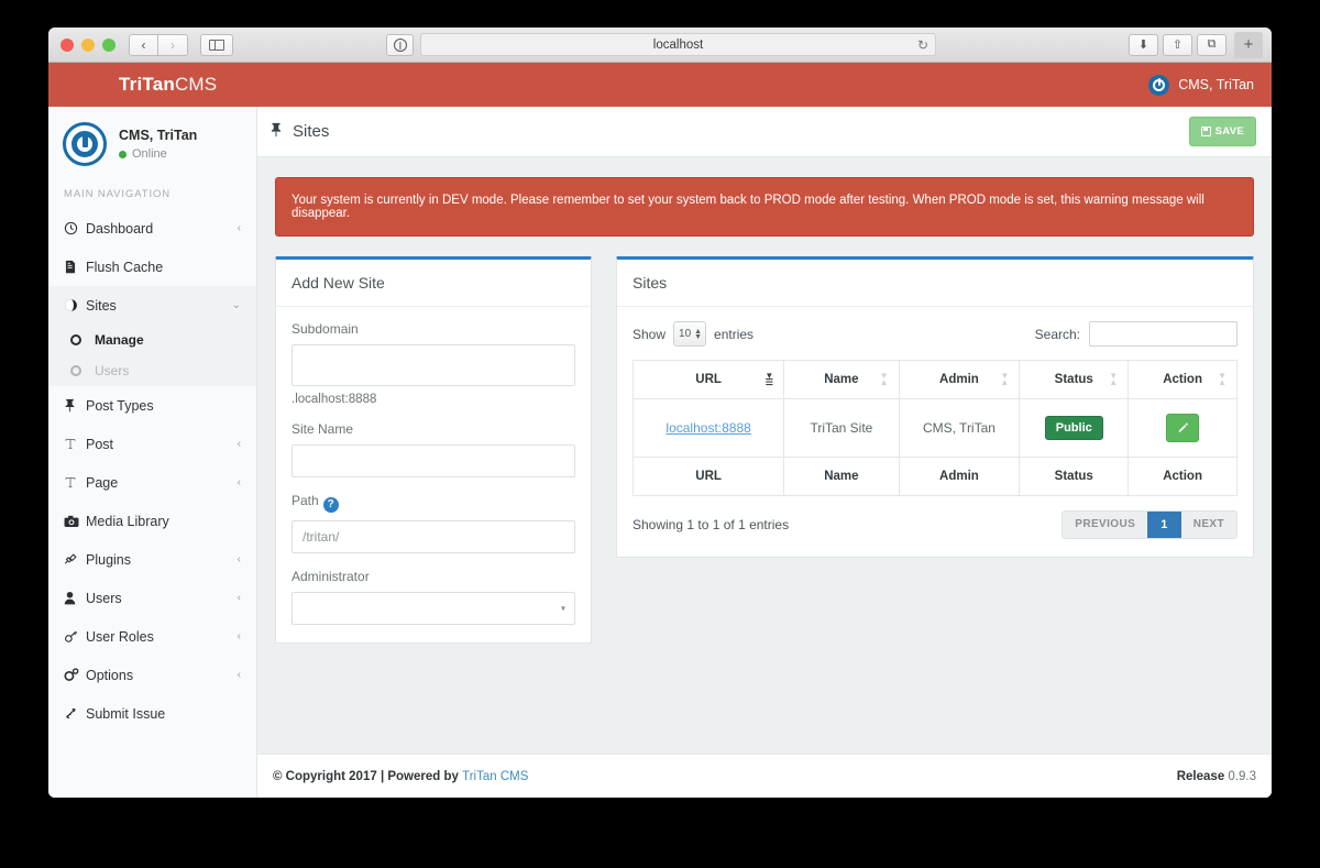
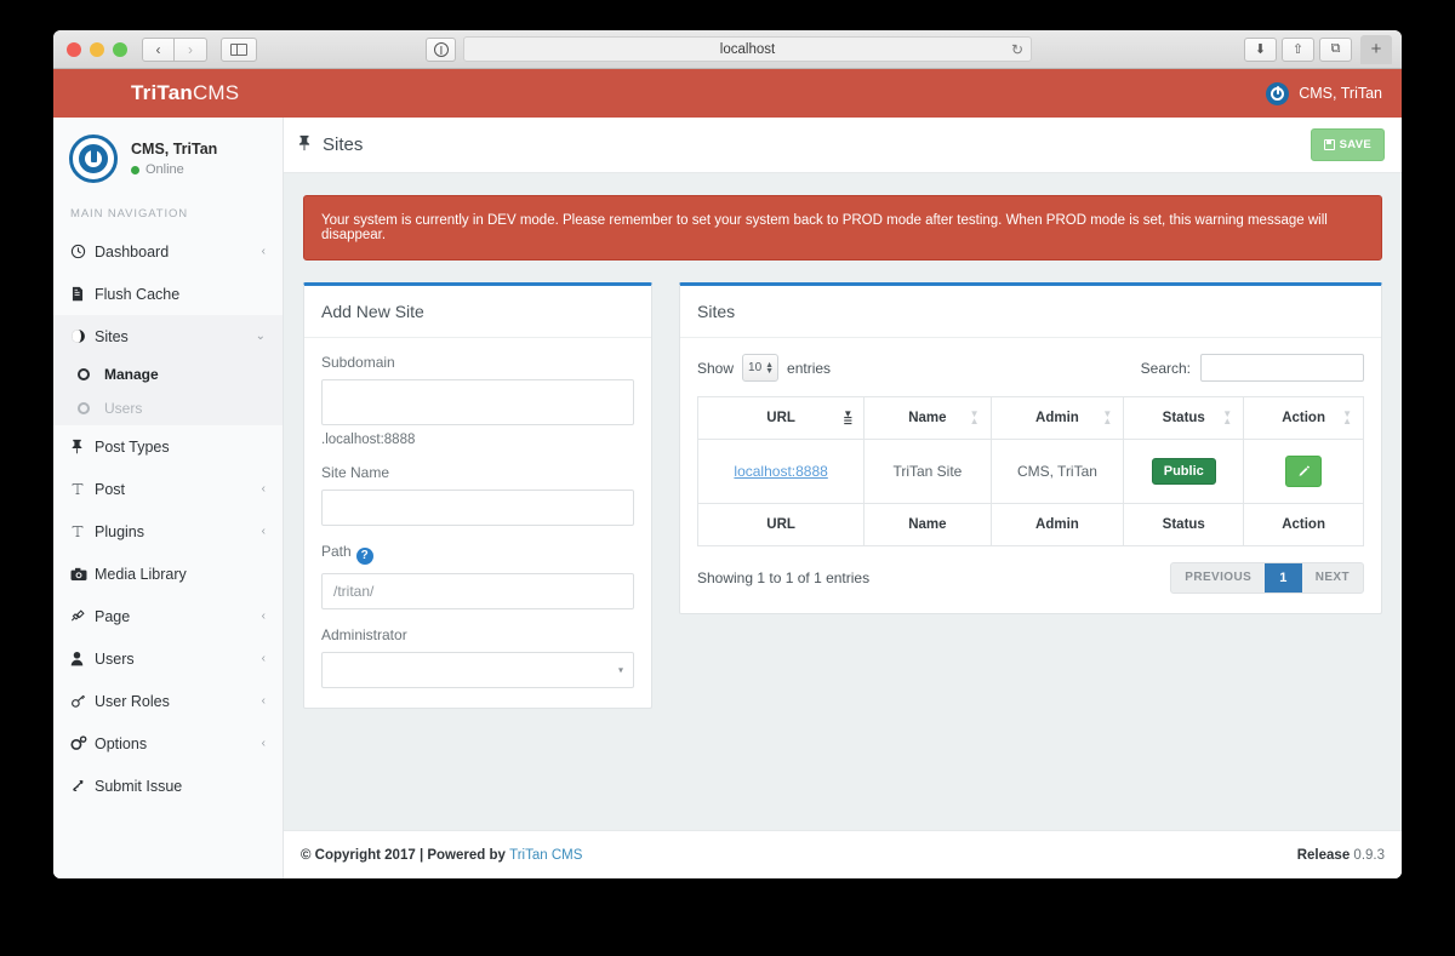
  ‹
  ›
  localhost
  ↻
  ⬇
  ⇧
  ⧉
  +
  TriTanCMS
  CMS, TriTan
  CMS, TriTan
  Online
  MAIN NAVIGATION
  Dashboard
  ‹
  Flush Cache
  Sites
  ⌄
  Manage
  Users
  Post Types
  Post
  ‹
- Page
+ Plugins
  ‹
  Media Library
- Plugins
+ Page
  ‹
  Users
  ‹
  User Roles
  ‹
  Options
  ‹
  Submit Issue
  Sites
  SAVE
  Your system is currently in DEV mode. Please remember to set your system back to PROD mode after testing. When PROD mode is set, this warning message will disappear.
  Add New Site
  Subdomain
  .localhost:8888
  Site Name
  Path ?
  /tritan/
  Administrator
  ▾
  Sites
  Show
  10
  entries
  Search:
  URL ▼☰	Name ▼▲	Admin ▼▲	Status ▼▲	Action ▼▲
  localhost:8888	TriTan Site	CMS, TriTan	Public
  URL	Name	Admin	Status	Action
  Showing 1 to 1 of 1 entries
  PREVIOUS
  1
  NEXT
  © Copyright 2017 | Powered by TriTan CMS
  Release 0.9.3
